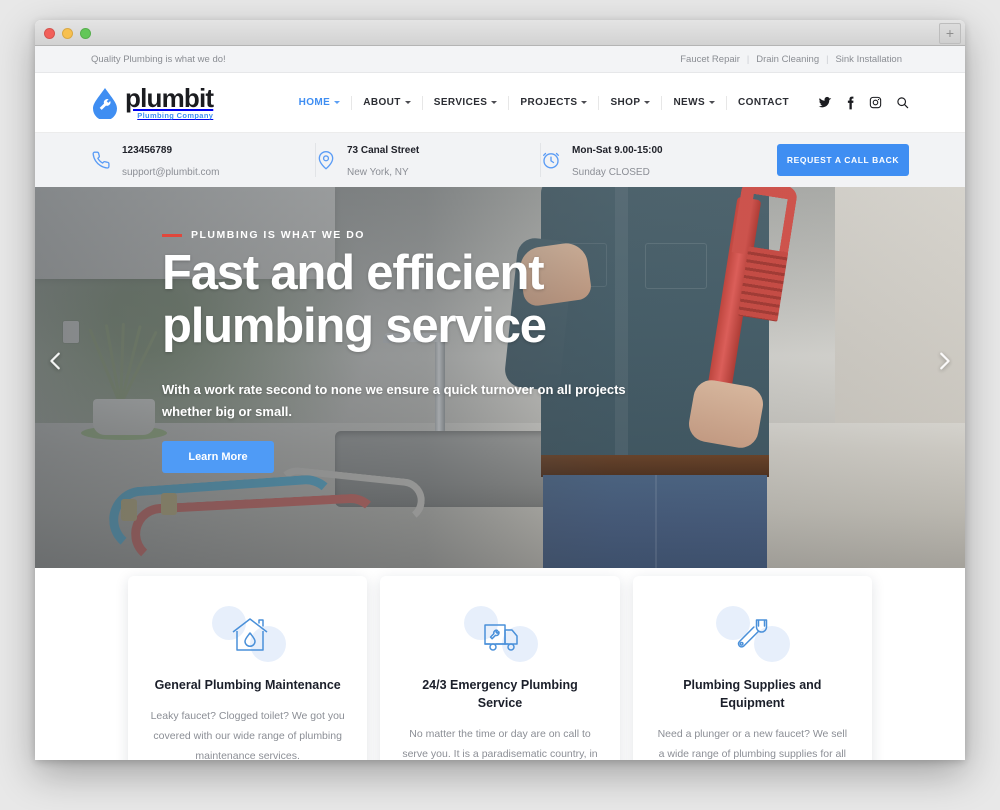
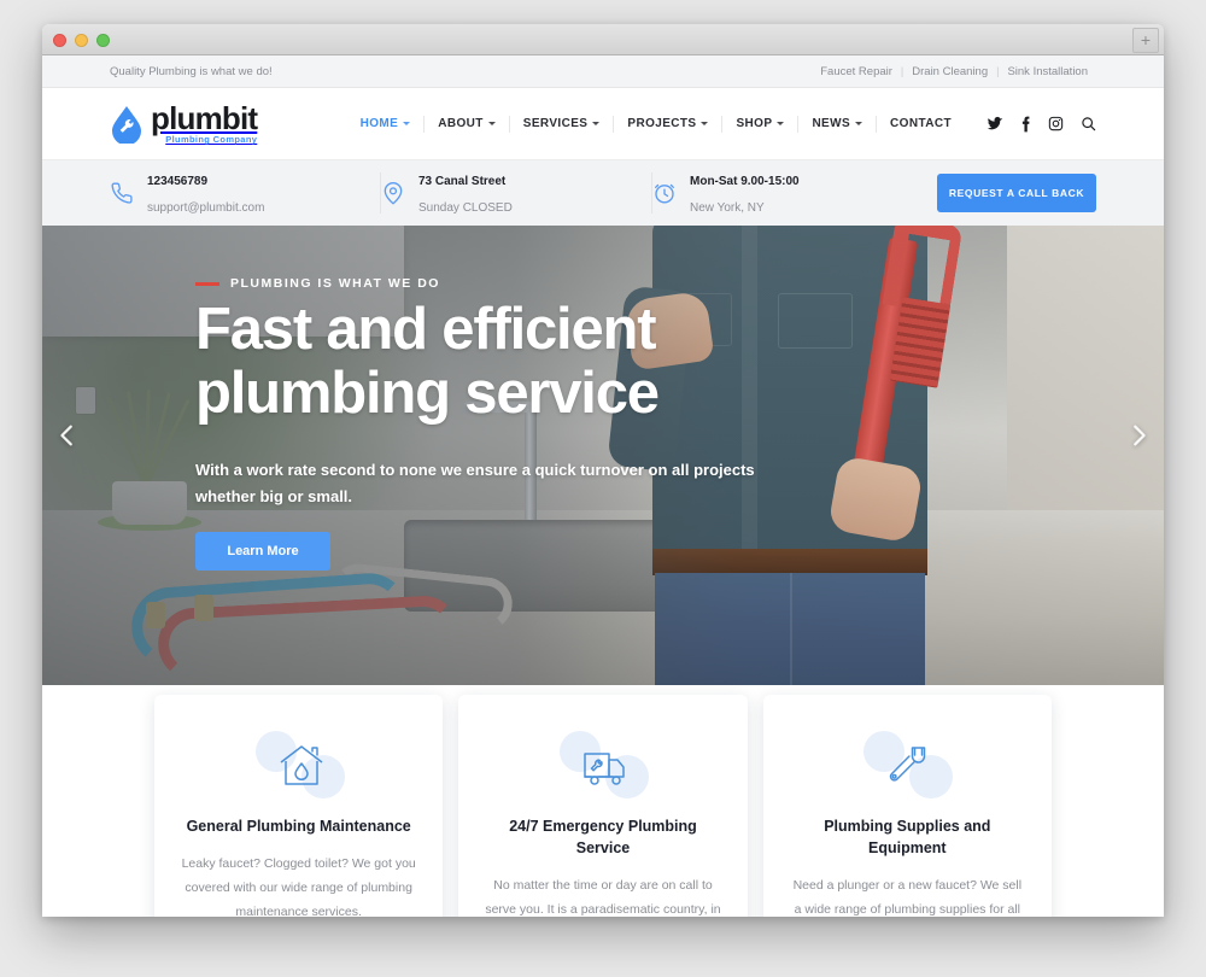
  +
  Quality Plumbing is what we do!
  Faucet Repair
  Drain Cleaning
  |
  Sink Installation
  plumbit
  Plumbing Company
  HOME
  ABOUT
  SERVICES
  PROJECTS
  SHOP
  NEWS
  CONTACT
  123456789
  support@plumbit.com
  73 Canal Street
- New York, NY
+ Sunday CLOSED
  Mon-Sat 9.00-15:00
- Sunday CLOSED
+ New York, NY
  REQUEST A CALL BACK
  PLUMBING IS WHAT WE DO
  Fast and efficient
  plumbing service
  With a work rate second to none we ensure a quick turnover on all projects whether big or small.
  Learn More
  General Plumbing Maintenance
  Leaky faucet? Clogged toilet? We got you covered with our wide range of plumbing maintenance services.
- 24/3 Emergency Plumbing Service
+ 24/7 Emergency Plumbing Service
  No matter the time or day are on call to serve you. It is a paradisematic country, in
  Plumbing Supplies and Equipment
  Need a plunger or a new faucet? We sell a wide range of plumbing supplies for all
